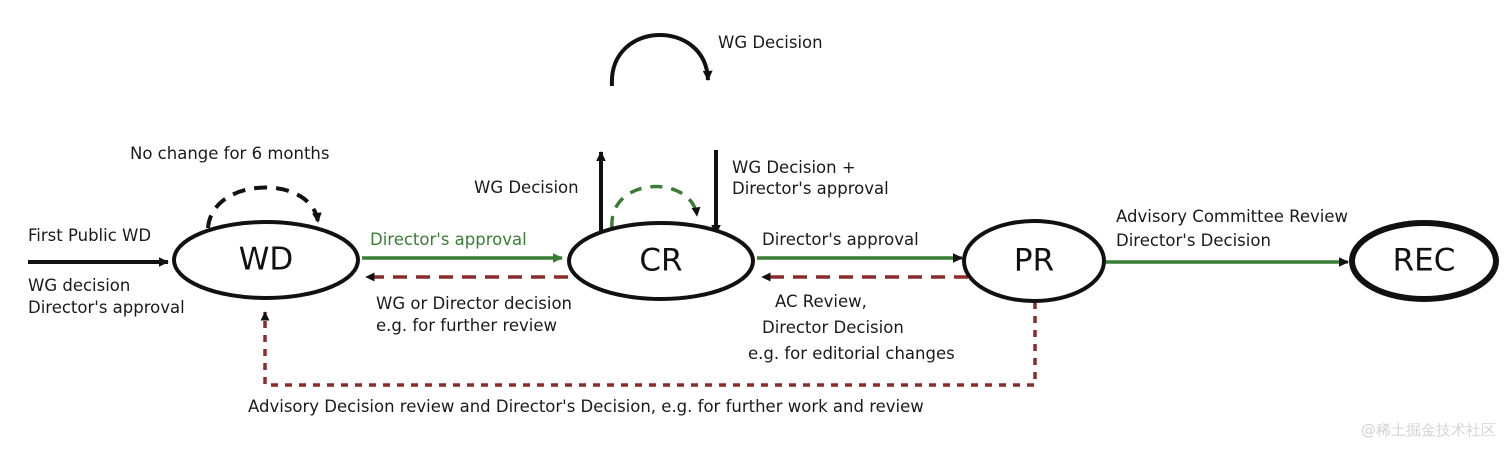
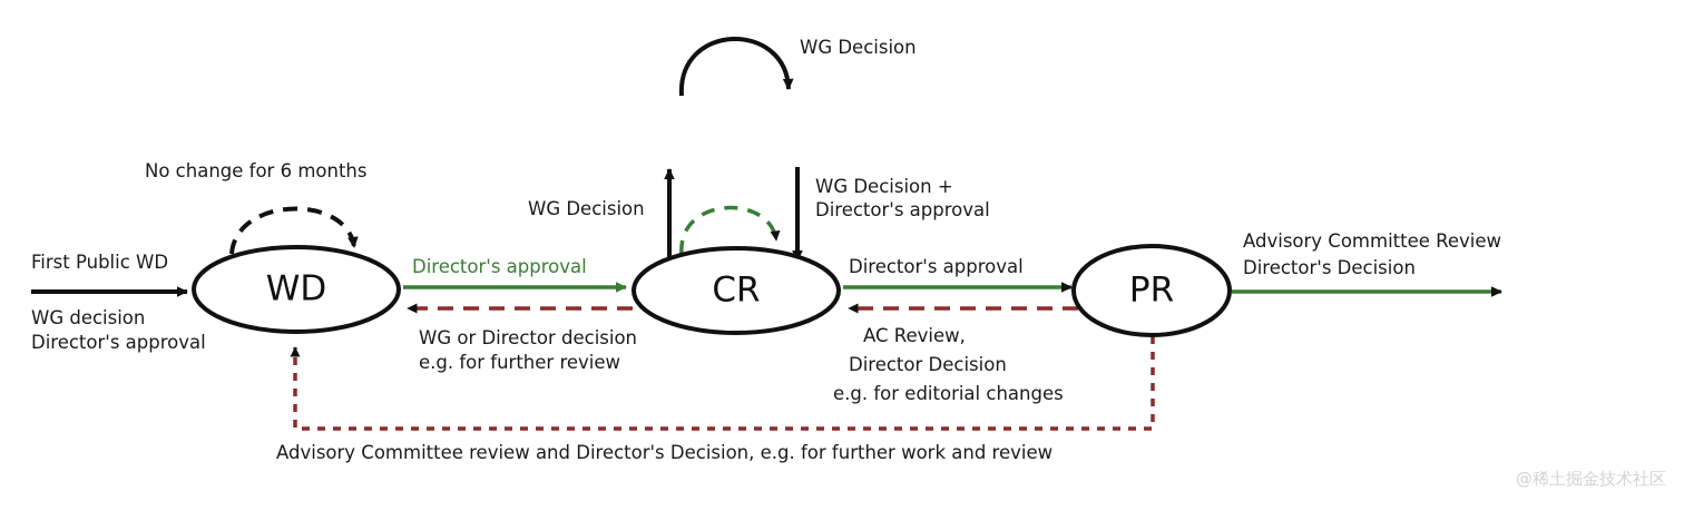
  First Public WD
  WG decision
  Director's approval
  No change for 6 months
  Director's approval
  WG or Director decision
  e.g. for further review
  WG Decision
  WG Decision
  WG Decision +
  Director's approval
  Director's approval
  AC Review,
  Director Decision
  e.g. for editorial changes
  Advisory Committee Review
  Director's Decision
- Advisory Decision review and Director's Decision, e.g. for further work and review
+ Advisory Committee review and Director's Decision, e.g. for further work and review
  WD
  CR
  PR
- REC
  @稀土掘金技术社区
